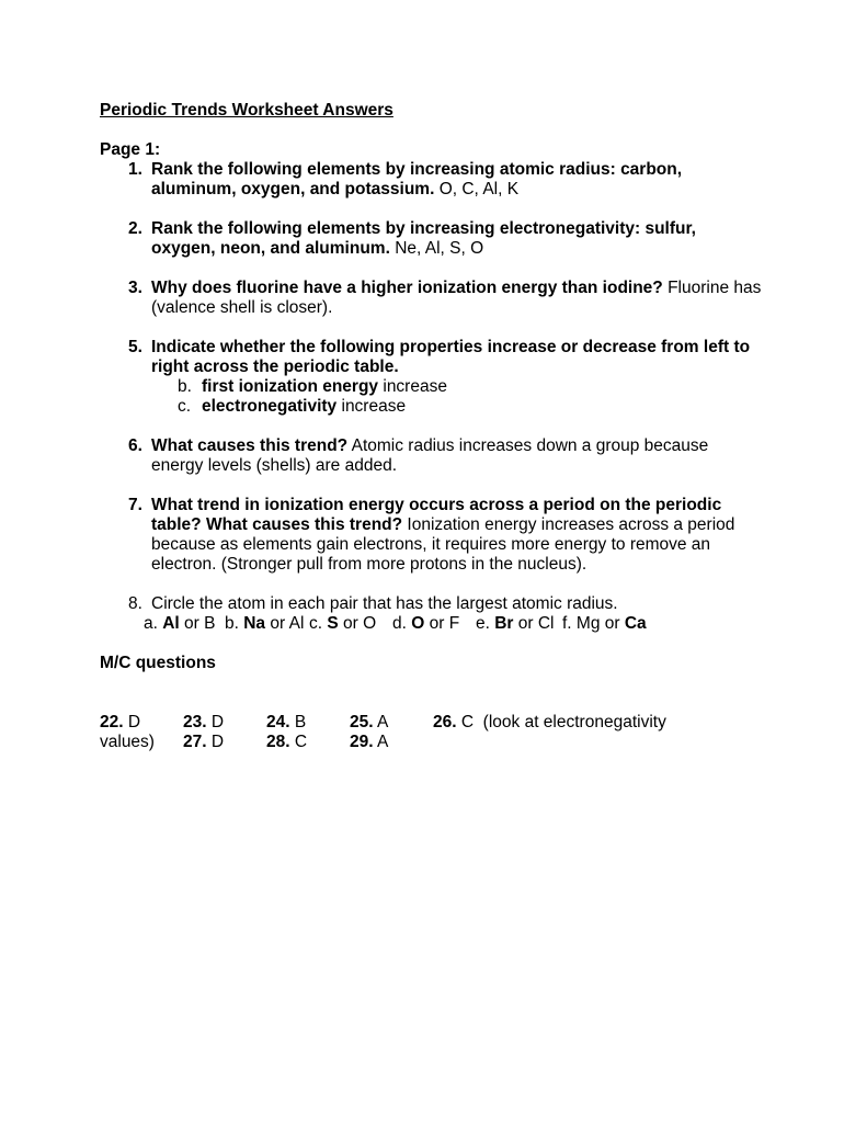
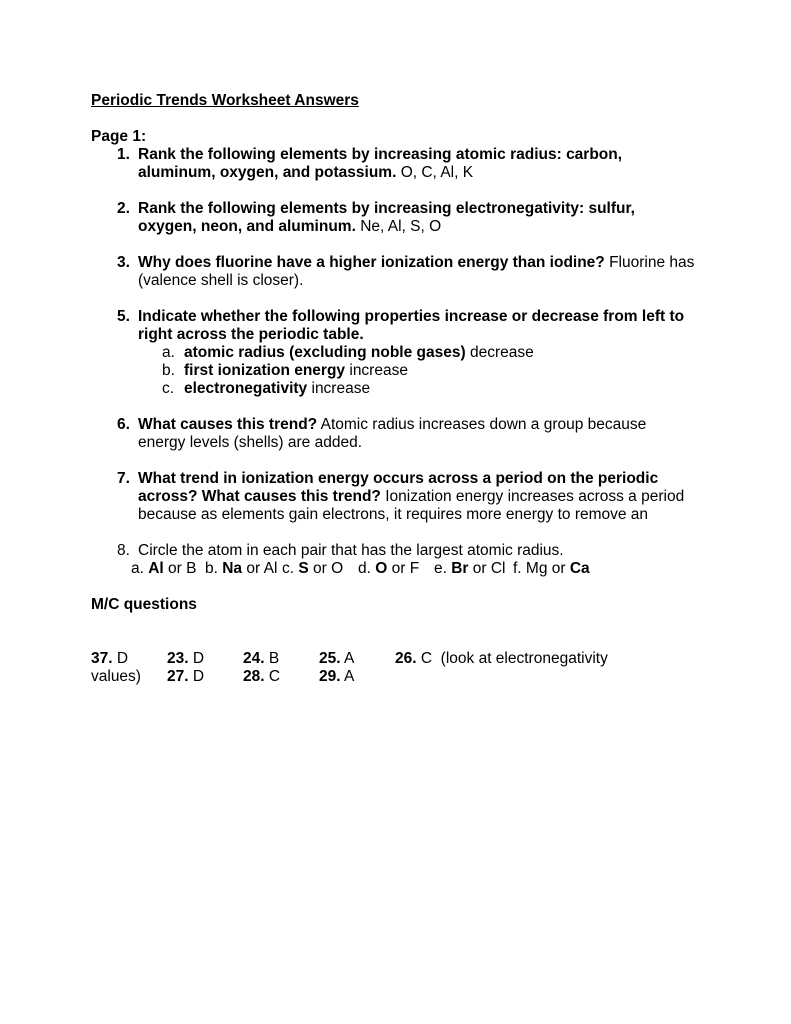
  Periodic Trends Worksheet Answers
  Page 1:
  1.
  Rank the following elements by increasing atomic radius: carbon,
  aluminum, oxygen, and potassium. O, C, Al, K
  2.
  Rank the following elements by increasing electronegativity: sulfur,
  oxygen, neon, and aluminum. Ne, Al, S, O
  3.
  Why does fluorine have a higher ionization energy than iodine? Fluorine has
  (valence shell is closer).
  5.
  Indicate whether the following properties increase or decrease from left to
  right across the periodic table.
+ a.
+ atomic radius (excluding noble gases) decrease
  b.
  first ionization energy increase
  c.
  electronegativity increase
  6.
  What causes this trend? Atomic radius increases down a group because
  energy levels (shells) are added.
  7.
  What trend in ionization energy occurs across a period on the periodic
- table? What causes this trend? Ionization energy increases across a period
+ across? What causes this trend? Ionization energy increases across a period
  because as elements gain electrons, it requires more energy to remove an
- electron. (Stronger pull from more protons in the nucleus).
  8.
  Circle the atom in each pair that has the largest atomic radius.
  a. Al or B
  b. Na or Al
  c. S or O
  d. O or F
  e. Br or Cl
  f. Mg or Ca
  M/C questions
- 22. D
+ 37. D
  23. D
  24. B
  25. A
  26. C (look at electronegativity
  values)
  27. D
  28. C
  29. A
